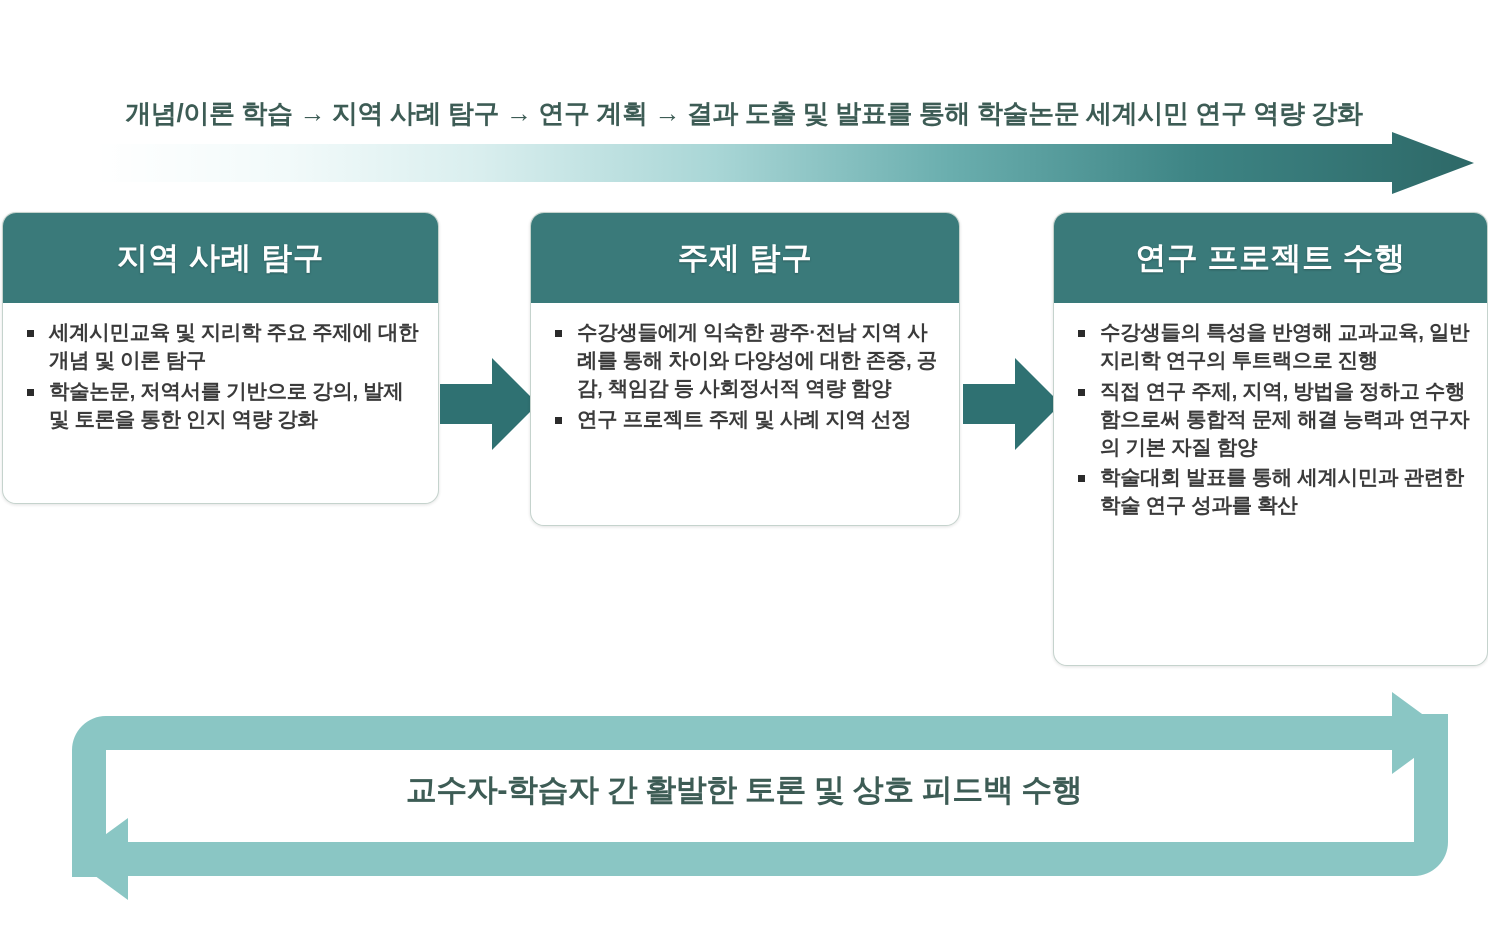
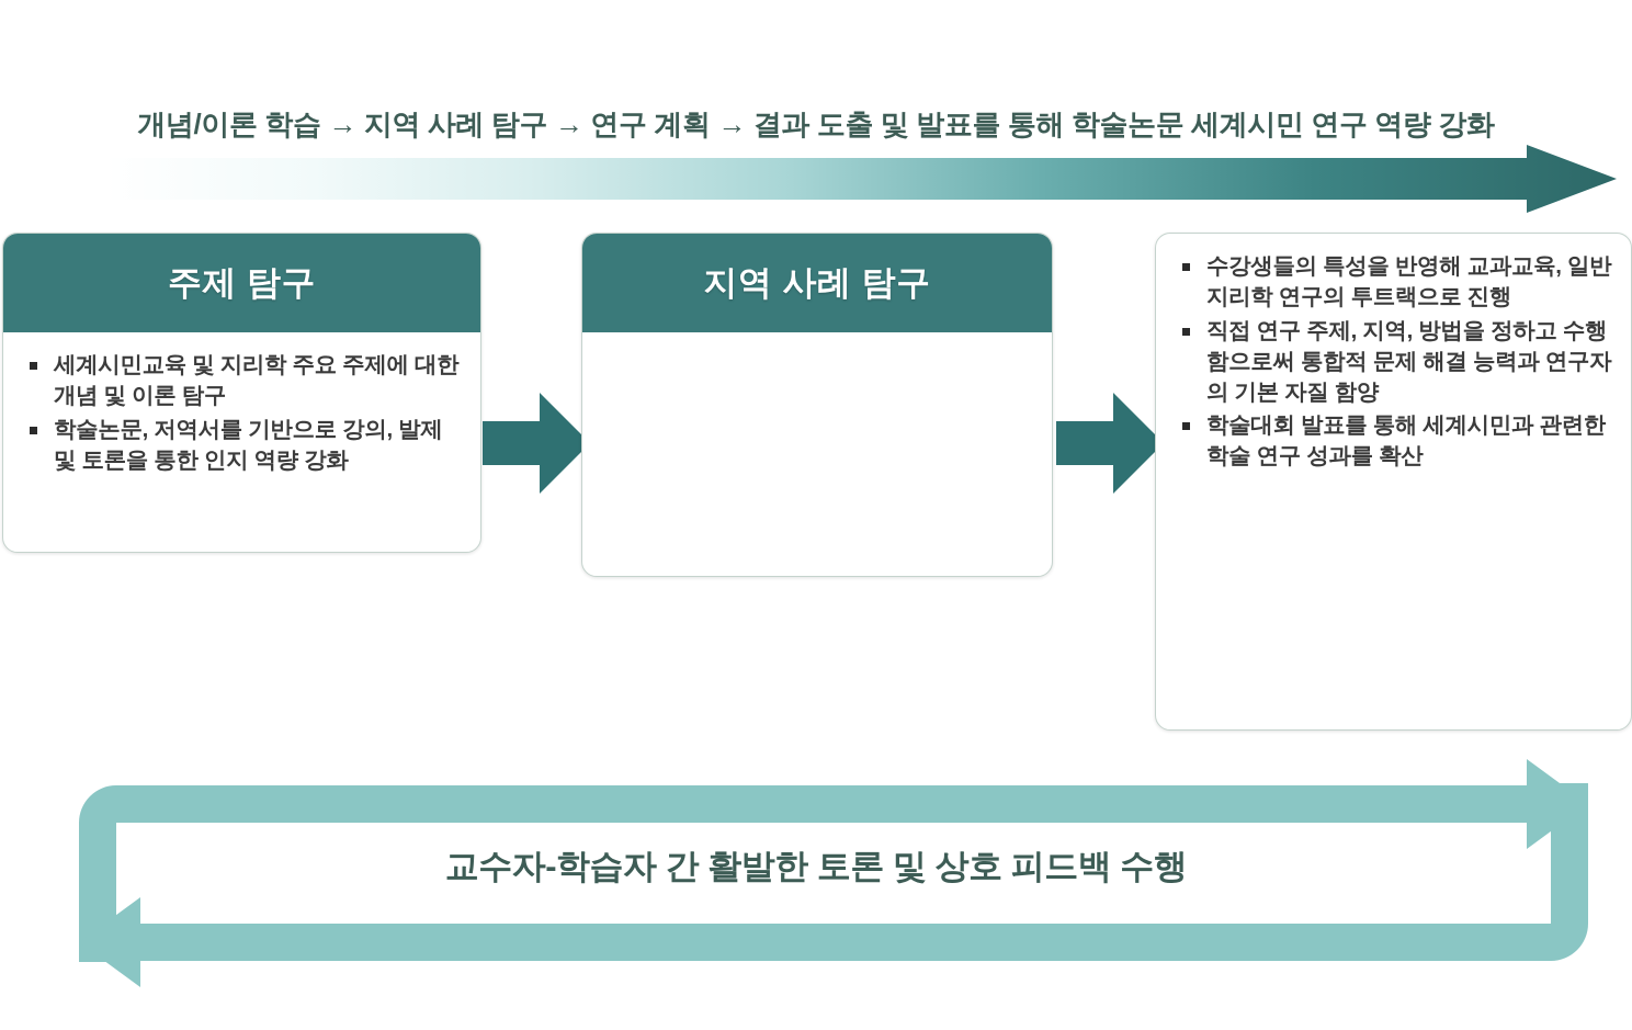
  개념/이론 학습 → 지역 사례 탐구 → 연구 계획 → 결과 도출 및 발표를 통해 학술논문 세계시민 연구 역량 강화
- 지역 사례 탐구
+ 주제 탐구
  세계시민교육 및 지리학 주요 주제에 대한 개념 및 이론 탐구
  학술논문, 저역서를 기반으로 강의, 발제 및 토론을 통한 인지 역량 강화
- 주제 탐구
+ 지역 사례 탐구
- 수강생들에게 익숙한 광주·전남 지역 사례를 통해 차이와 다양성에 대한 존중, 공감, 책임감 등 사회정서적 역량 함양
- 연구 프로젝트 주제 및 사례 지역 선정
- 연구 프로젝트 수행
  수강생들의 특성을 반영해 교과교육, 일반 지리학 연구의 투트랙으로 진행
  직접 연구 주제, 지역, 방법을 정하고 수행함으로써 통합적 문제 해결 능력과 연구자의 기본 자질 함양
  학술대회 발표를 통해 세계시민과 관련한 학술 연구 성과를 확산
  교수자-학습자 간 활발한 토론 및 상호 피드백 수행
